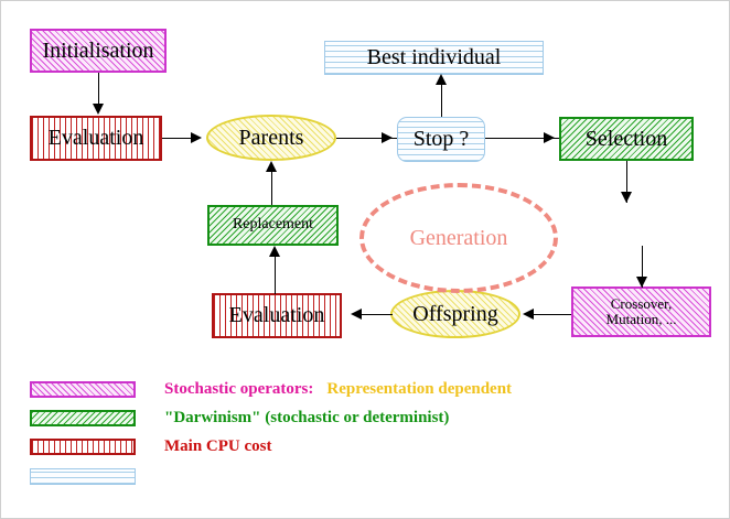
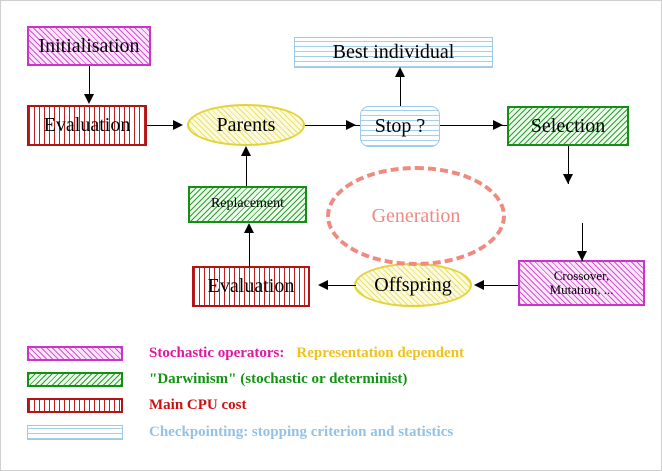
  Initialisation
  Evaluation
  Parents
  Best individual
  Stop ?
  Selection
  Crossover,
  Mutation, ...
  Offspring
  Evaluation
  Replacement
  Generation
  Stochastic operators:
  Representation dependent
  "Darwinism" (stochastic or determinist)
  Main CPU cost
+ Checkpointing: stopping criterion and statistics
